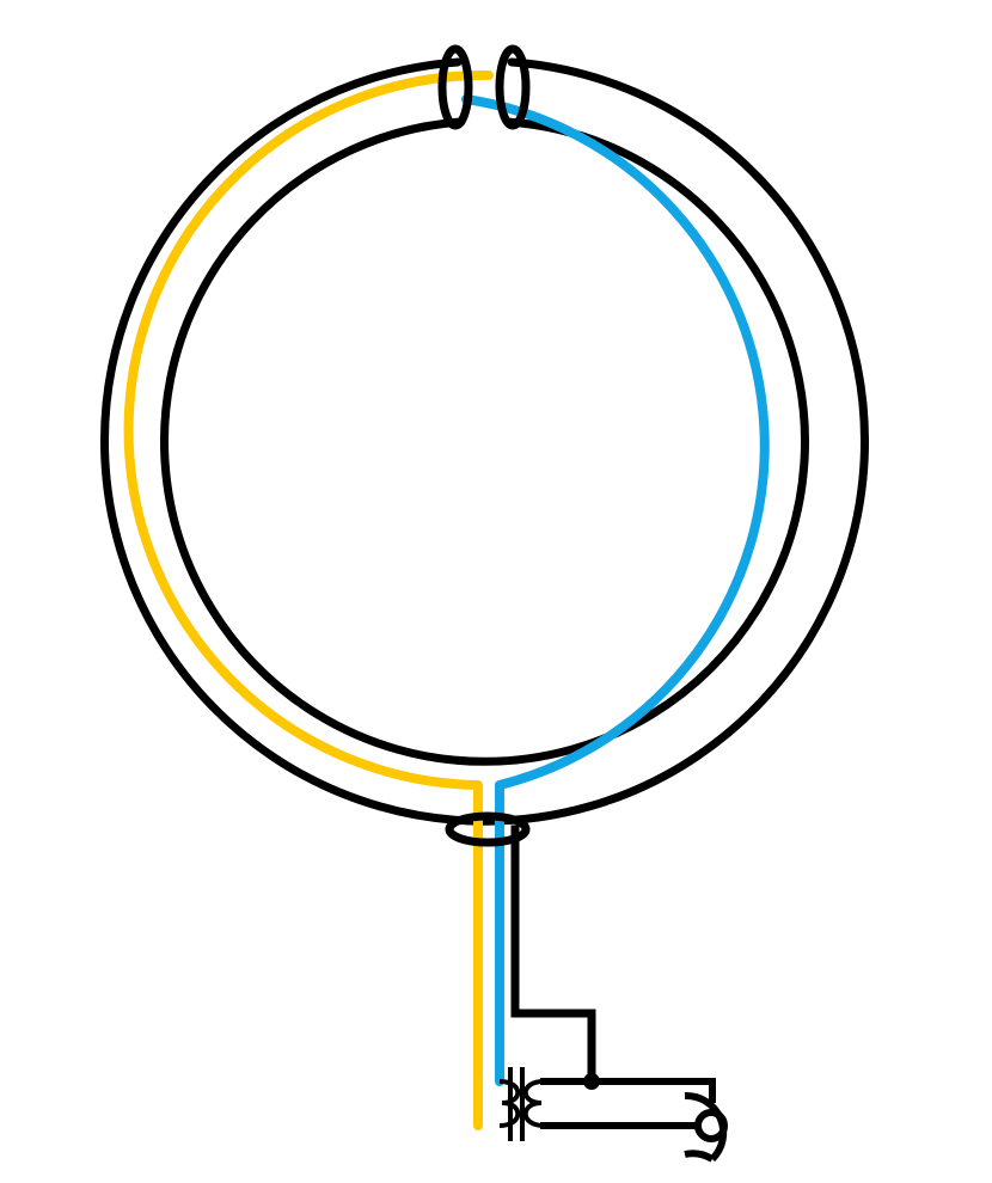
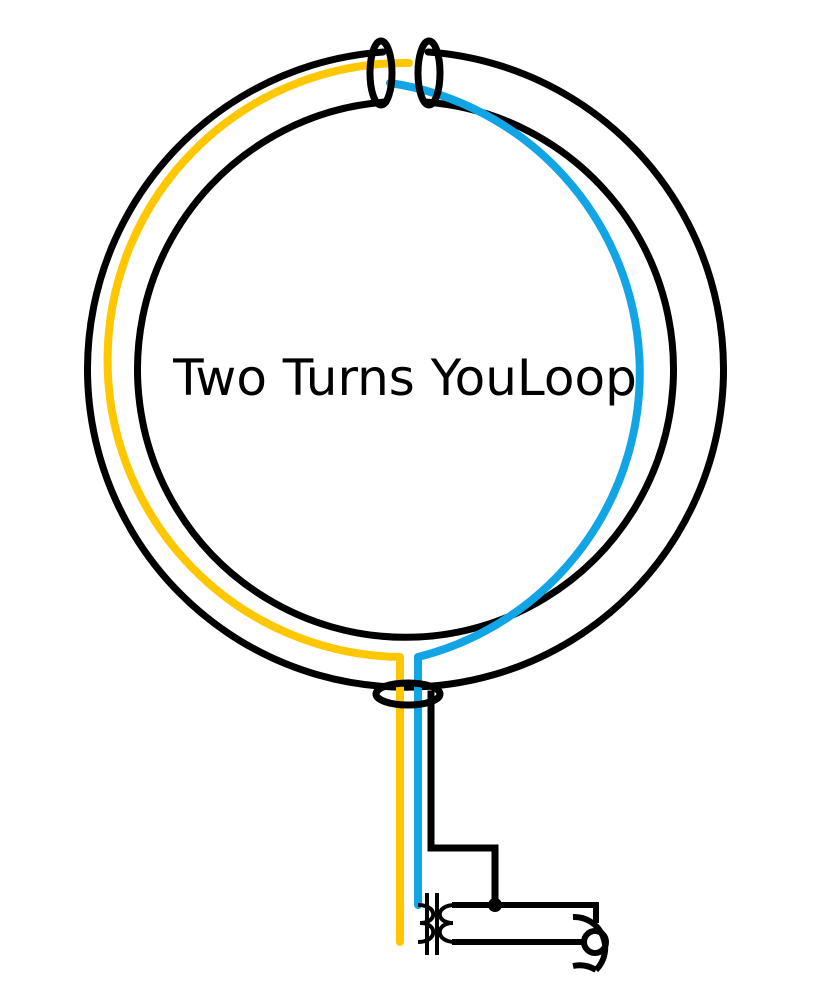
+ Two Turns YouLoop
